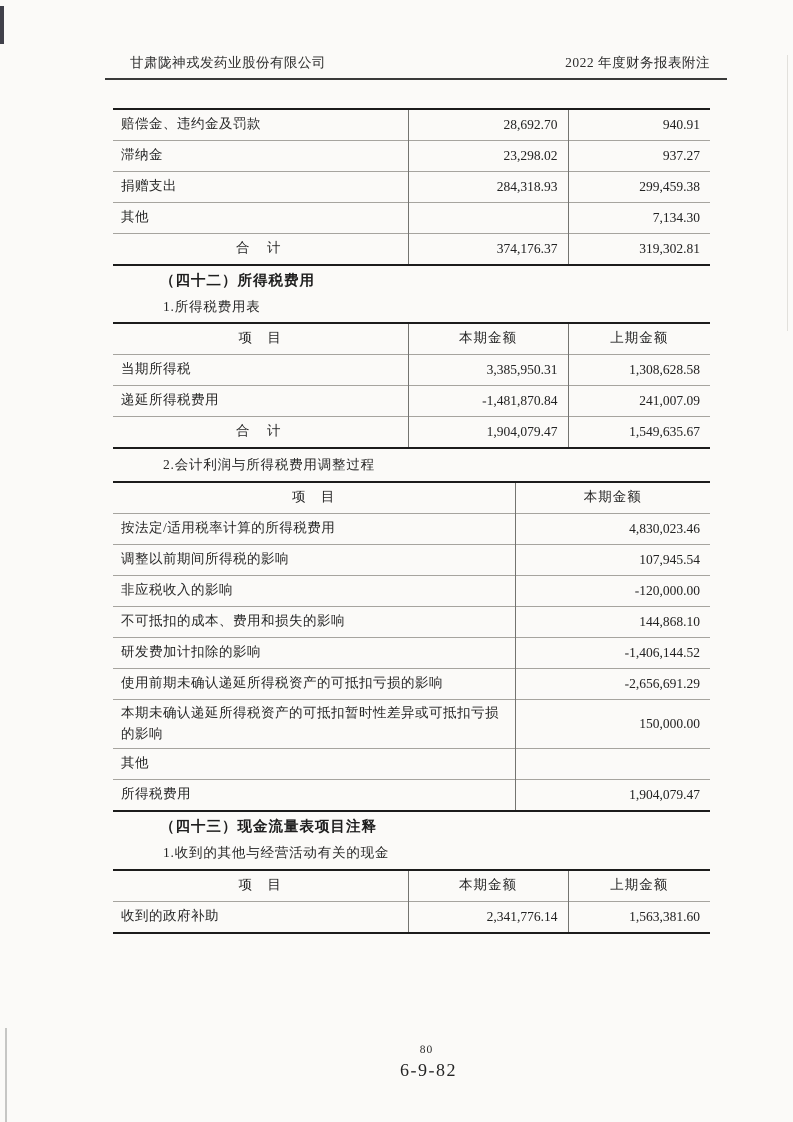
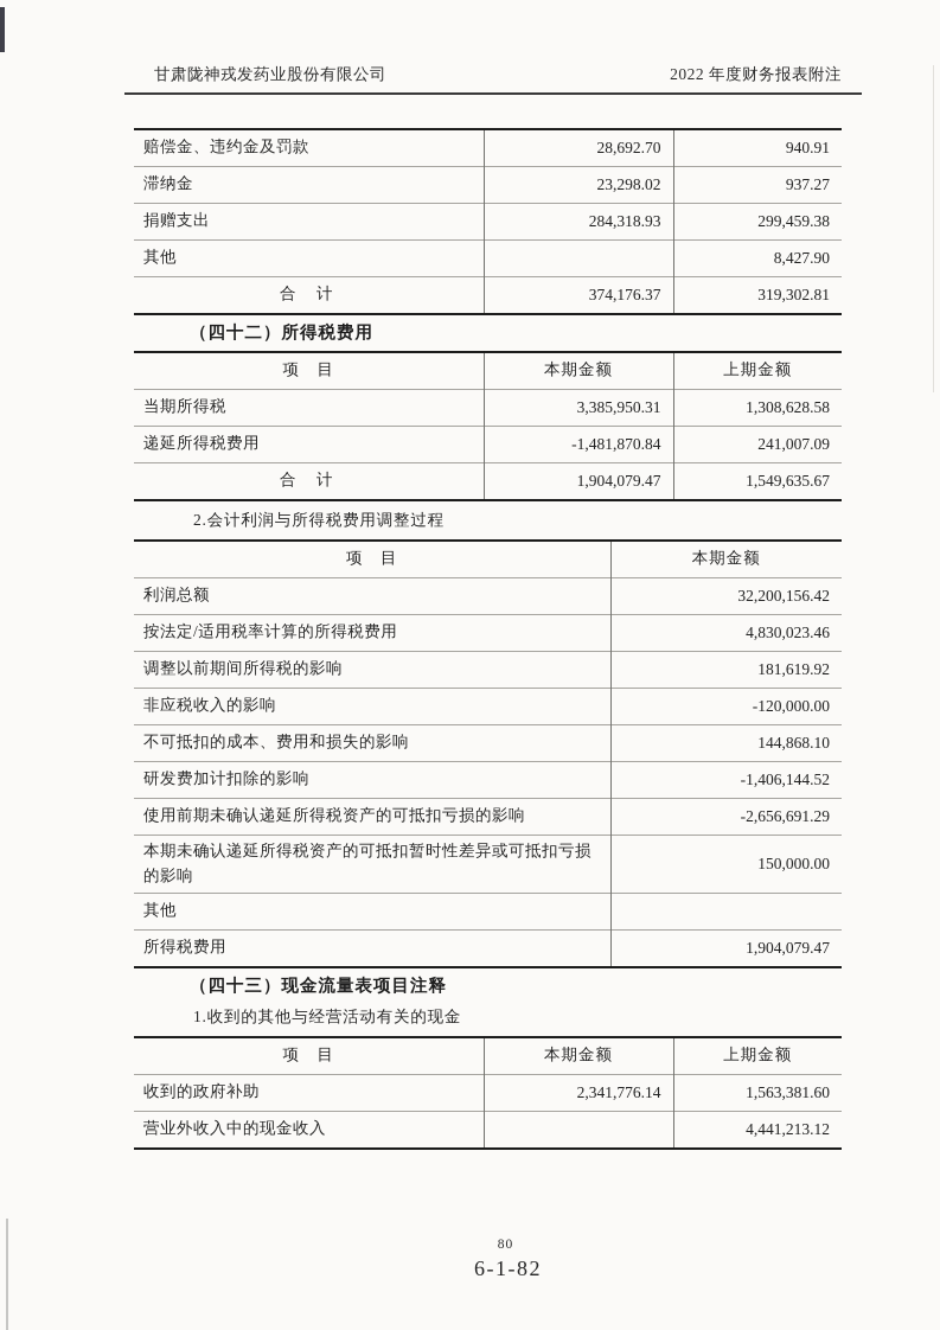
  甘肃陇神戎发药业股份有限公司
  2022 年度财务报表附注
  赔偿金、违约金及罚款	28,692.70	940.91
  滞纳金	23,298.02	937.27
  捐赠支出	284,318.93	299,459.38
- 其他		7,134.30
+ 其他		8,427.90
  合 计	374,176.37	319,302.81
  （四十二）所得税费用
- 1.所得税费用表
  项 目	本期金额	上期金额
  当期所得税	3,385,950.31	1,308,628.58
  递延所得税费用	-1,481,870.84	241,007.09
  合 计	1,904,079.47	1,549,635.67
  2.会计利润与所得税费用调整过程
  项 目	本期金额
+ 利润总额	32,200,156.42
  按法定/适用税率计算的所得税费用	4,830,023.46
- 调整以前期间所得税的影响	107,945.54
+ 调整以前期间所得税的影响	181,619.92
  非应税收入的影响	-120,000.00
  不可抵扣的成本、费用和损失的影响	144,868.10
  研发费加计扣除的影响	-1,406,144.52
  使用前期未确认递延所得税资产的可抵扣亏损的影响	-2,656,691.29
  本期未确认递延所得税资产的可抵扣暂时性差异或可抵扣亏损的影响	150,000.00
  其他
  所得税费用	1,904,079.47
  （四十三）现金流量表项目注释
  1.收到的其他与经营活动有关的现金
  项 目	本期金额	上期金额
  收到的政府补助	2,341,776.14	1,563,381.60
+ 营业外收入中的现金收入		4,441,213.12
  80
- 6-9-82
+ 6-1-82
